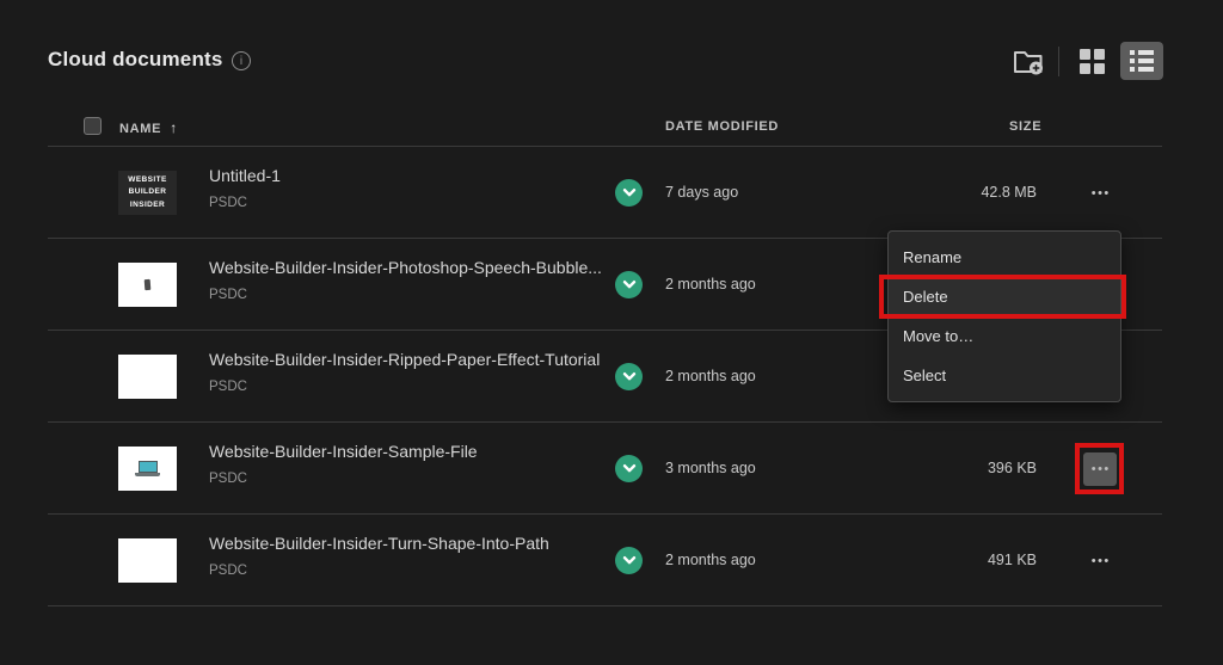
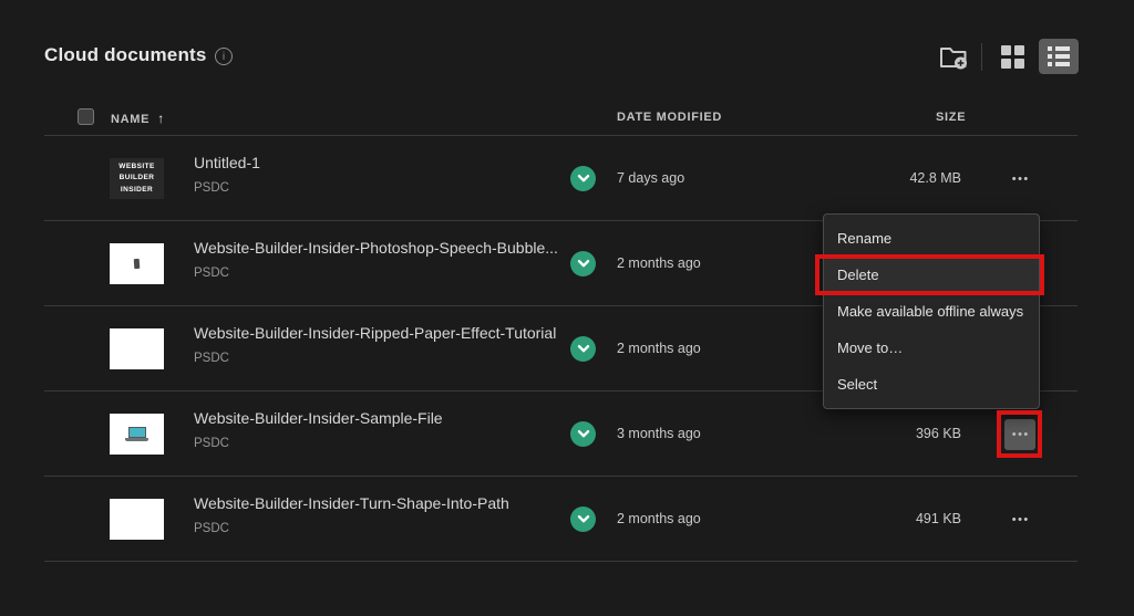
  Cloud documents
  i
  NAME ↑
  DATE MODIFIED
  SIZE
  Untitled-1
  PSDC
  7 days ago
  42.8 MB
  •••
  Website-Builder-Insider-Photoshop-Speech-Bubble...
  PSDC
  2 months ago
  Website-Builder-Insider-Ripped-Paper-Effect-Tutorial
  PSDC
  2 months ago
  Website-Builder-Insider-Sample-File
  PSDC
  3 months ago
  396 KB
  •••
  Website-Builder-Insider-Turn-Shape-Into-Path
  PSDC
  2 months ago
  491 KB
  •••
  Rename
  Delete
+ Make available offline always
  Move to…
  Select
